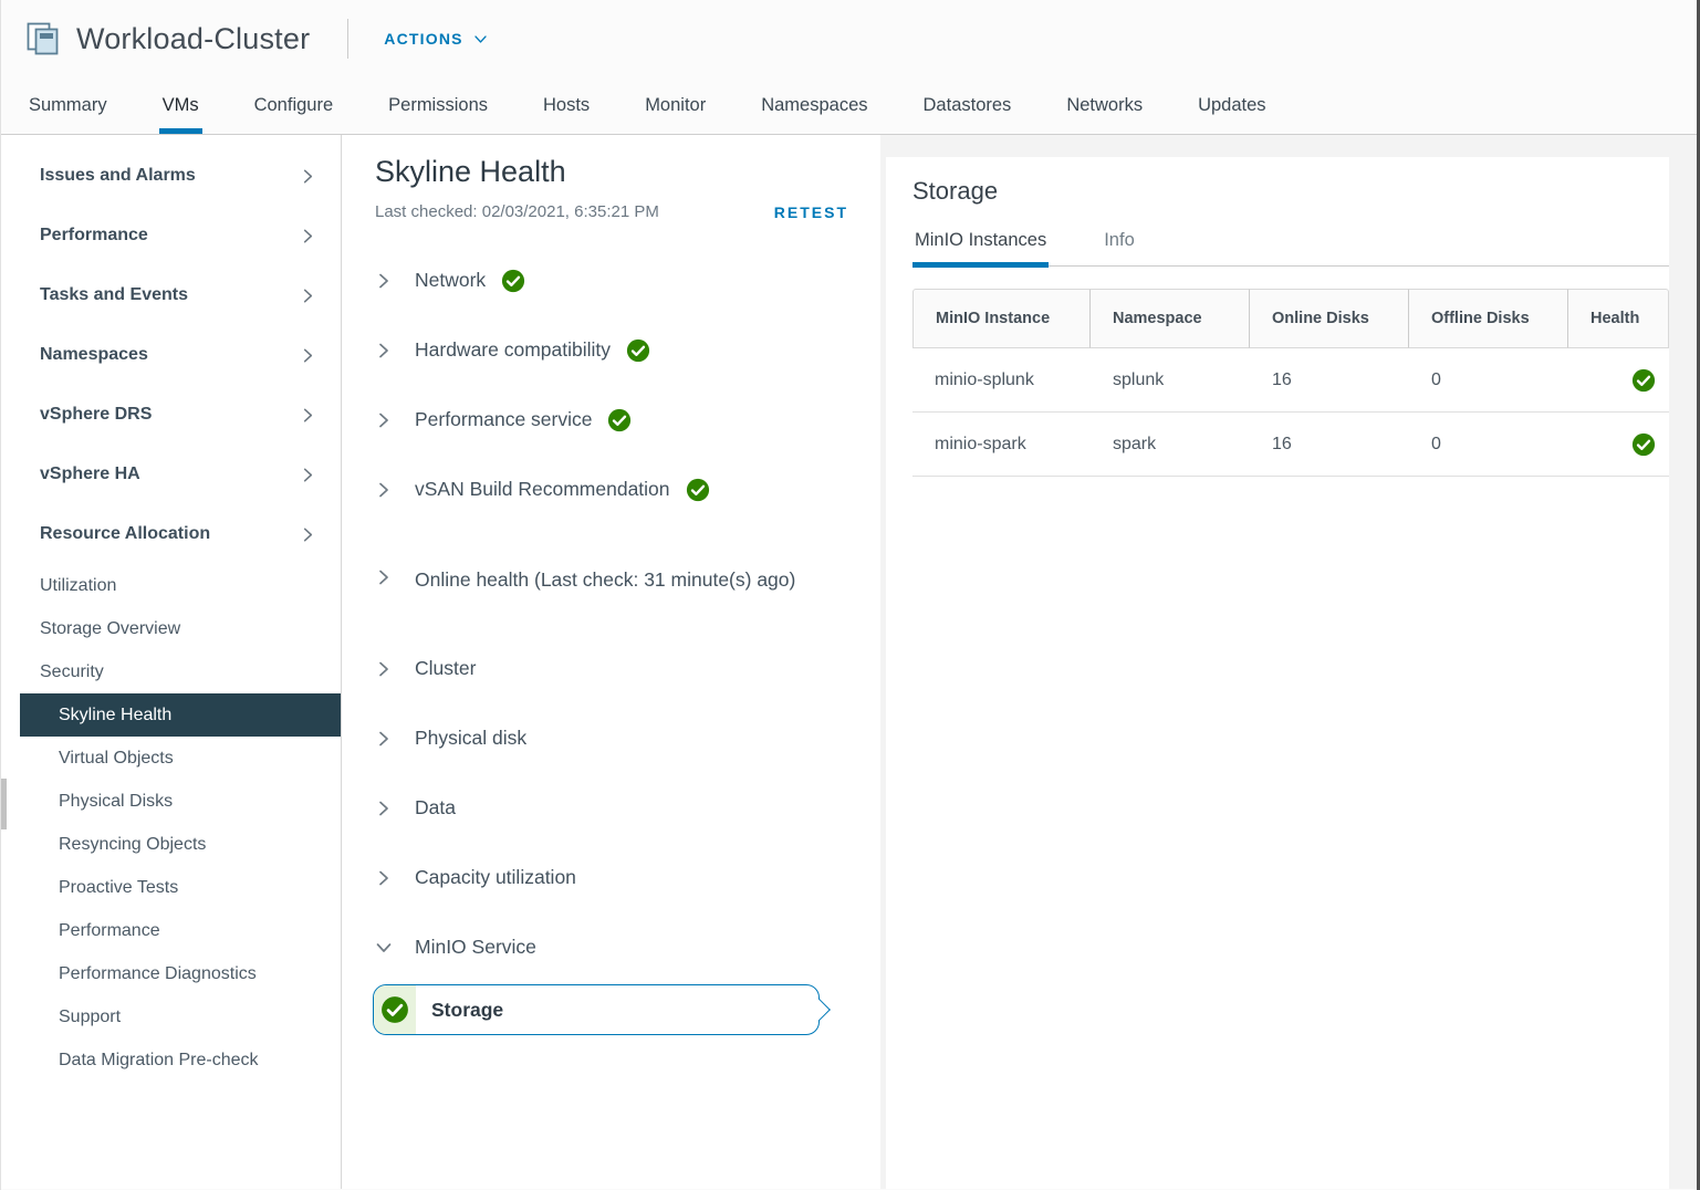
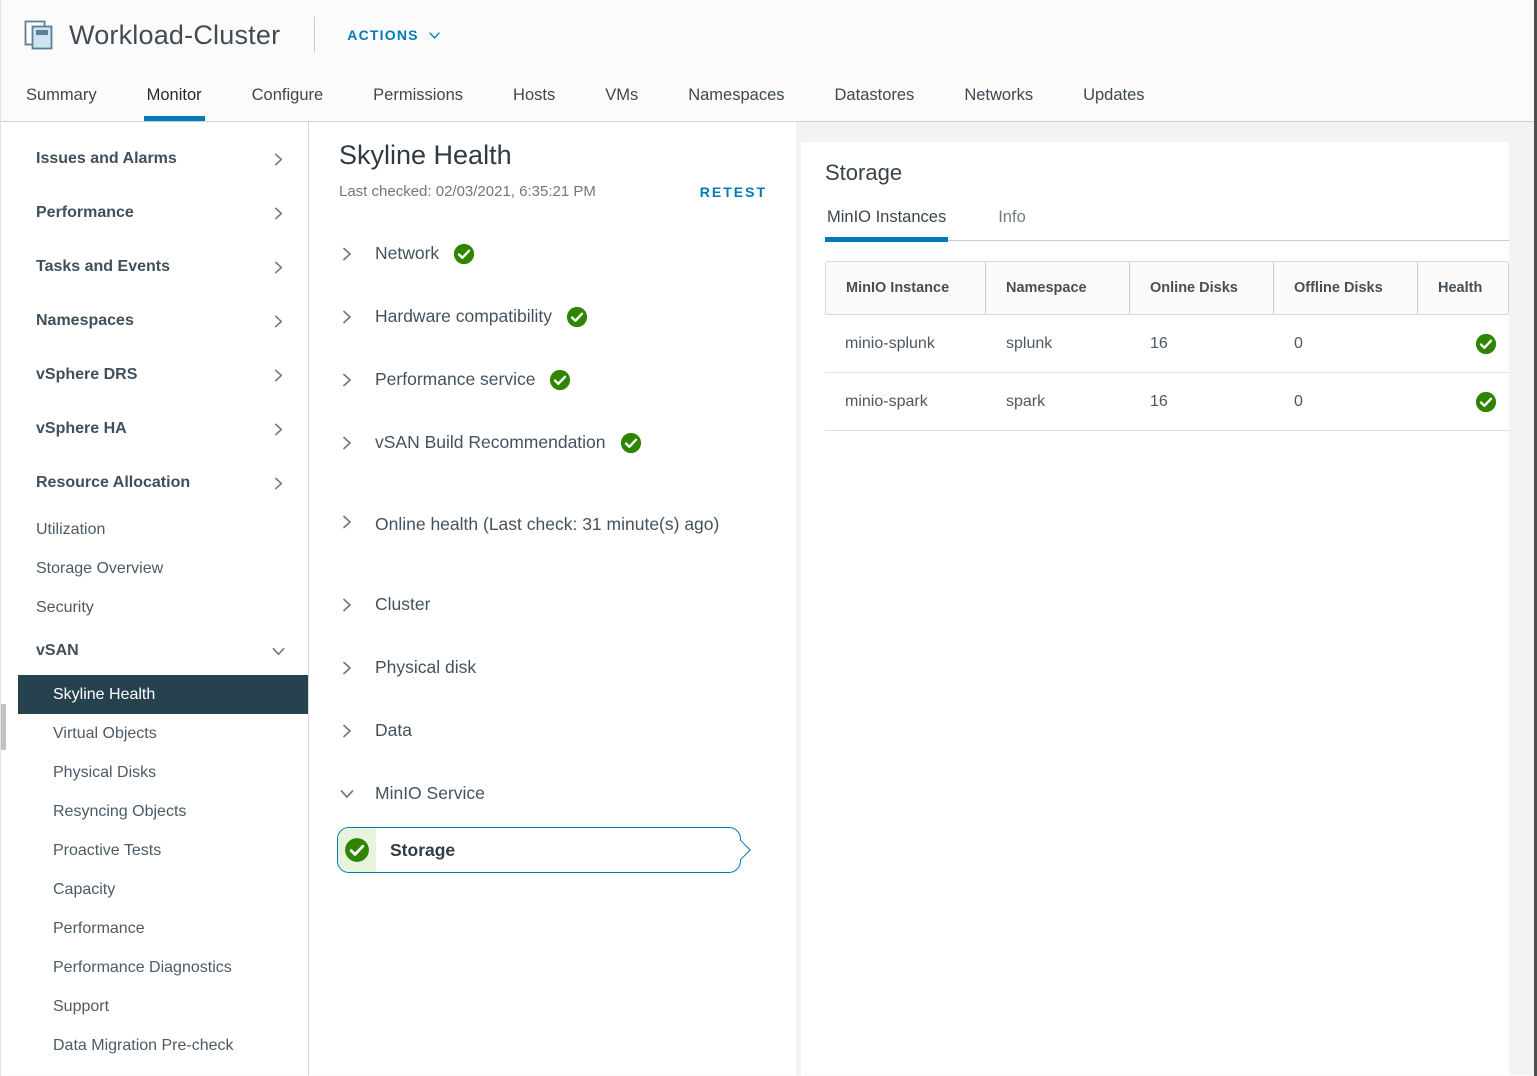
  Workload-Cluster
  ACTIONS
  Summary
- VMs
+ Monitor
  Configure
  Permissions
  Hosts
- Monitor
+ VMs
  Namespaces
  Datastores
  Networks
  Updates
  Issues and Alarms
  Performance
  Tasks and Events
  Namespaces
  vSphere DRS
  vSphere HA
  Resource Allocation
  Utilization
  Storage Overview
  Security
+ vSAN
  Skyline Health
  Virtual Objects
  Physical Disks
  Resyncing Objects
  Proactive Tests
+ Capacity
  Performance
  Performance Diagnostics
  Support
  Data Migration Pre-check
  Skyline Health
  Last checked: 02/03/2021, 6:35:21 PM
  RETEST
  Network
  Hardware compatibility
  Performance service
  vSAN Build Recommendation
  Online health (Last check: 31 minute(s) ago)
  Cluster
  Physical disk
  Data
- Capacity utilization
  MinIO Service
  Storage
  Storage
  MinIO Instances
  Info
  MinIO Instance	Namespace	Online Disks	Offline Disks	Health
  minio-splunk	splunk	16	0
  minio-spark	spark	16	0
